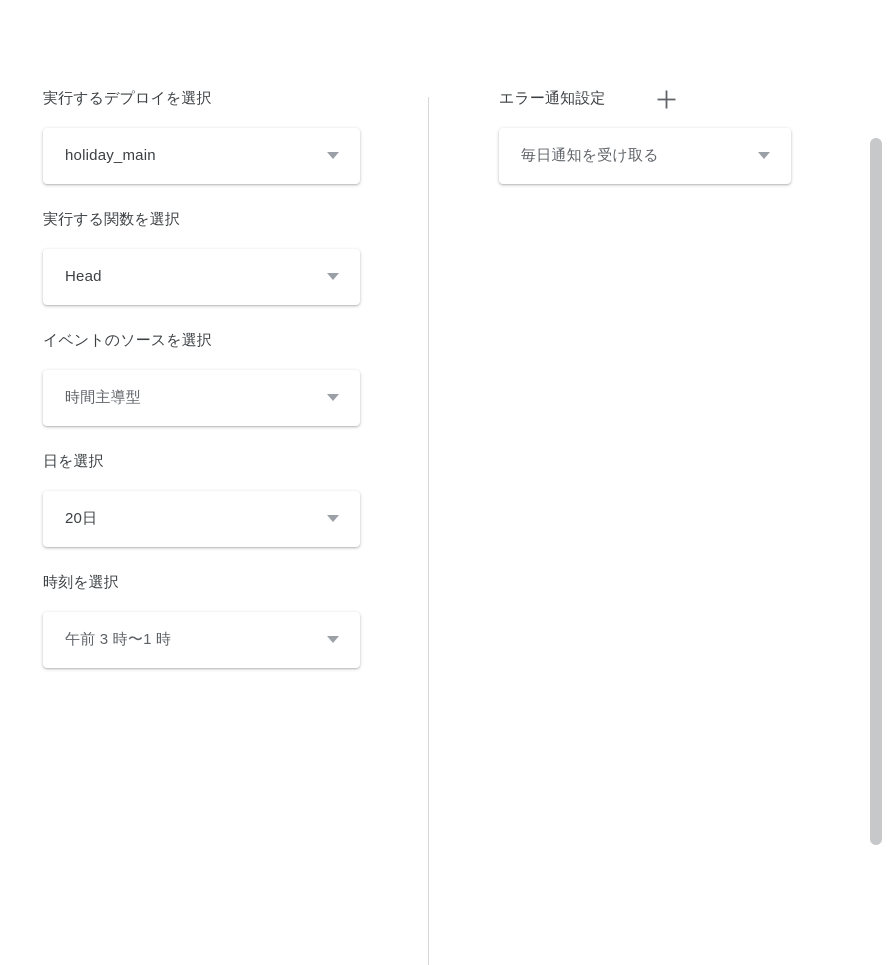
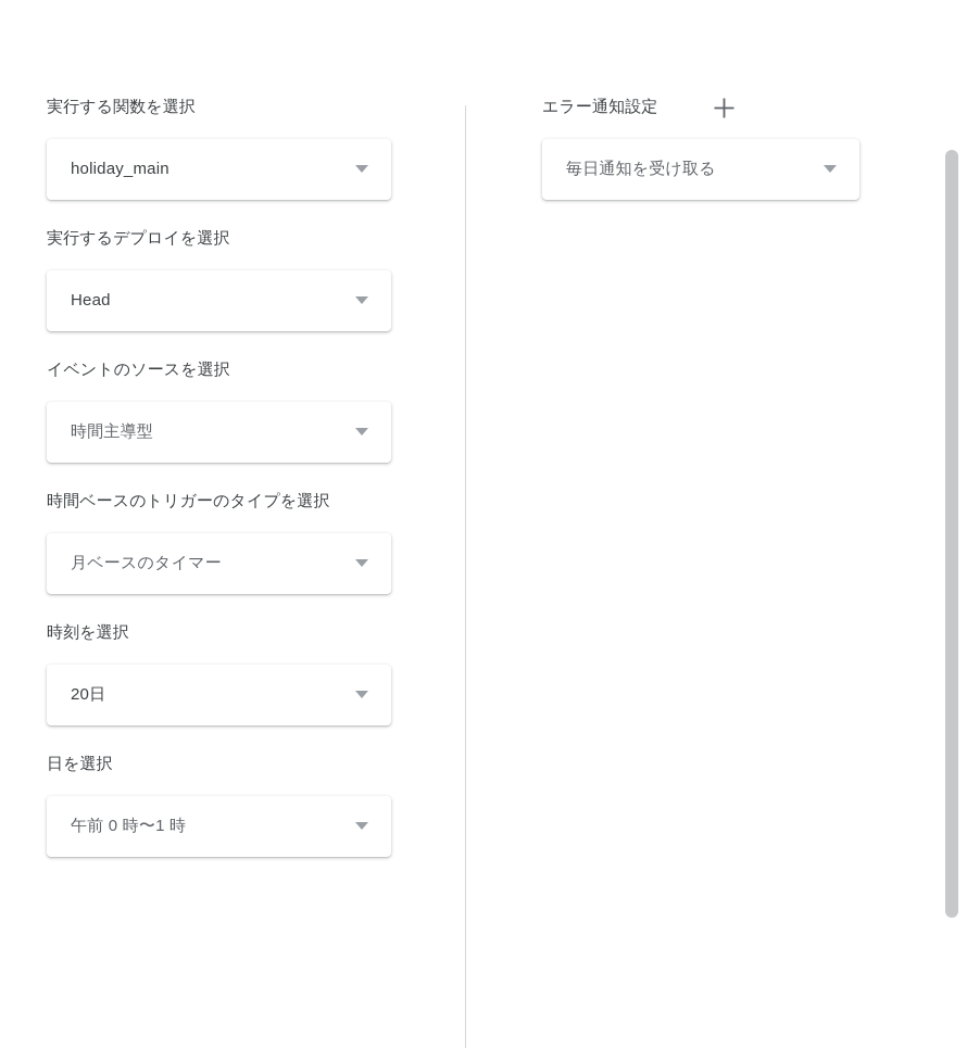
- 実行するデプロイを選択
+ 実行する関数を選択
  holiday_main
- 実行する関数を選択
+ 実行するデプロイを選択
  Head
  イベントのソースを選択
  時間主導型
+ 時間ベースのトリガーのタイプを選択
+ 月ベースのタイマー
- 日を選択
+ 時刻を選択
  20日
- 時刻を選択
+ 日を選択
- 午前 3 時〜1 時
+ 午前 0 時〜1 時
  エラー通知設定
  毎日通知を受け取る
